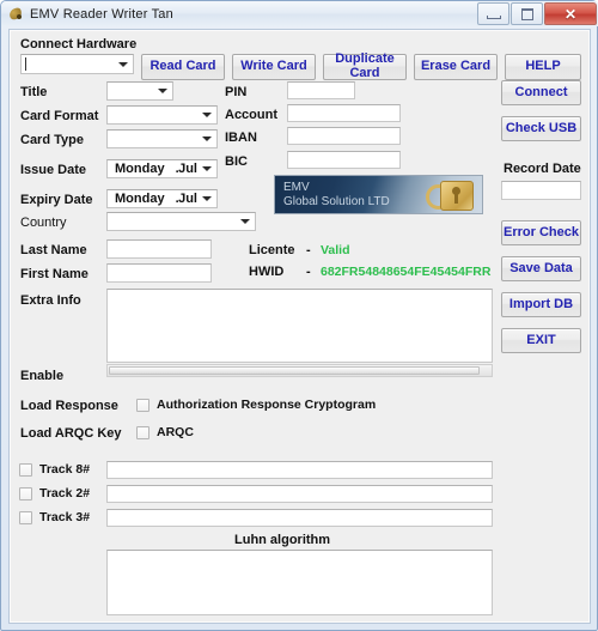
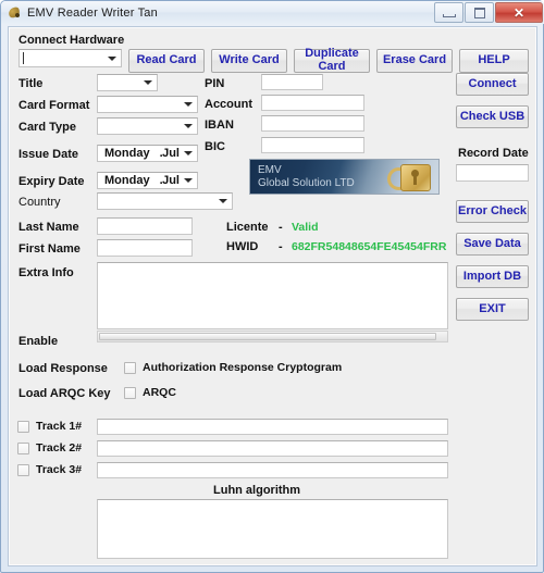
  EMV Reader Writer Tan
  ✕
  Connect Hardware
  Read Card
  Write Card
  Duplicate Card
  Erase Card
  HELP
  Title
  Card Format
  Card Type
  Issue Date
  Monday
  .
  Jul
  Expiry Date
  Monday
  .
  Jul
  Country
  Last Name
  First Name
  Extra Info
  PIN
  Account
  IBAN
  BIC
  EMV
  Global Solution LTD
  Licente
  -
  Valid
  HWID
  -
  682FR54848654FE45454FRR
  Connect
  Check USB
  Record Date
  Error Check
  Save Data
  Import DB
  EXIT
  Enable
  Load Response
  Authorization Response Cryptogram
  Load ARQC Key
  ARQC
- Track 8#
+ Track 1#
  Track 2#
  Track 3#
  Luhn algorithm
